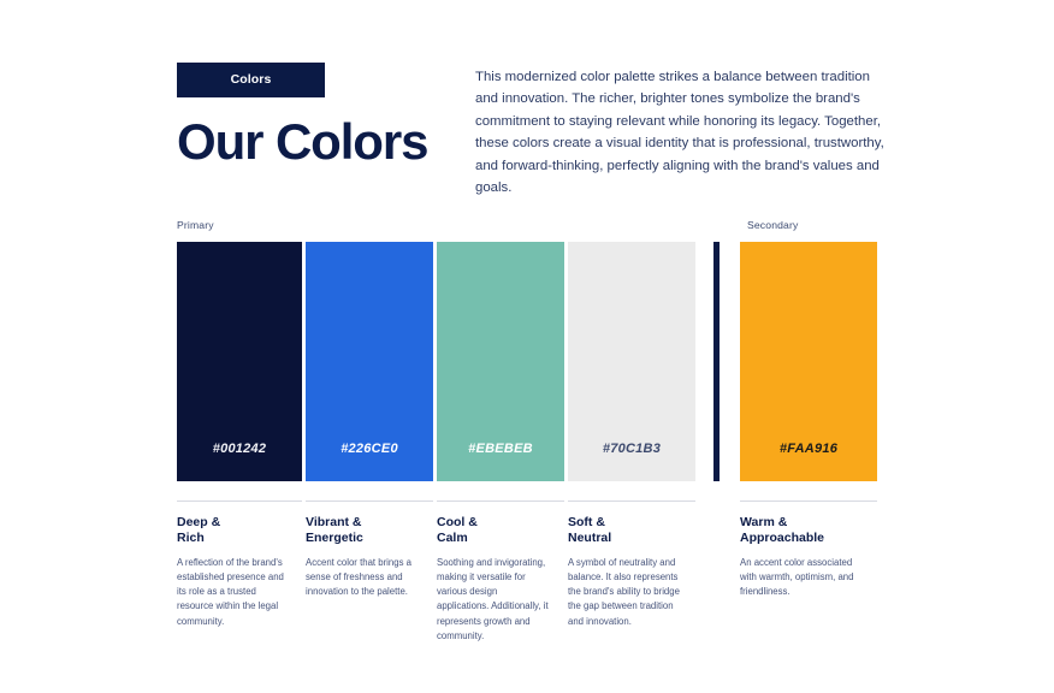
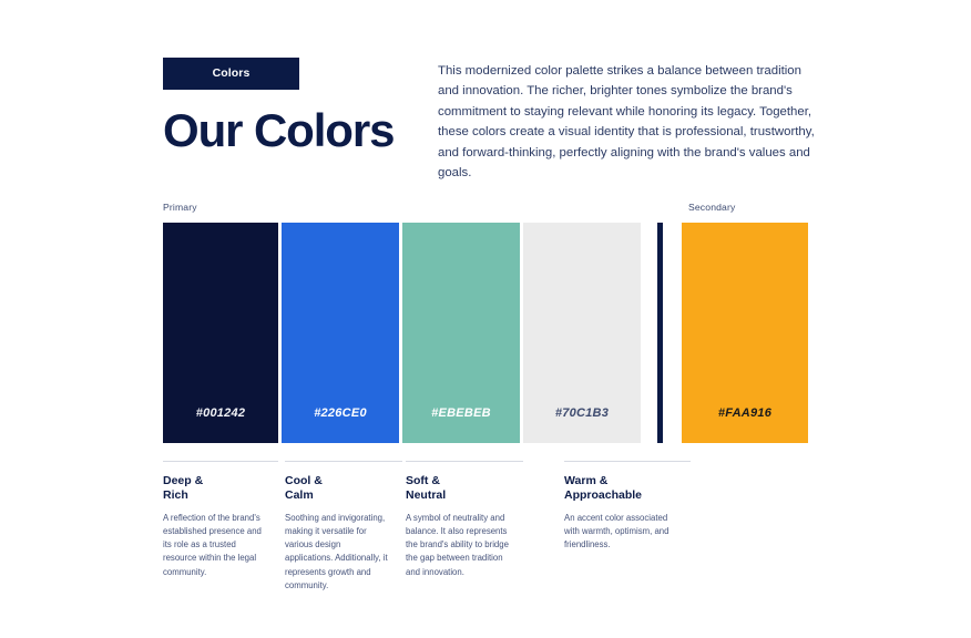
  Colors
  Our Colors
  This modernized color palette strikes a balance between tradition and innovation. The richer, brighter tones symbolize the brand's commitment to staying relevant while honoring its legacy. Together, these colors create a visual identity that is professional, trustworthy, and forward-thinking, perfectly aligning with the brand's values and goals.
  Primary
  Secondary
  #001242
  #226CE0
  #EBEBEB
  #70C1B3
  #FAA916
  Deep &
  Rich
  A reflection of the brand's established presence and its role as a trusted resource within the legal community.
- Vibrant &
- Energetic
- Accent color that brings a sense of freshness and innovation to the palette.
  Cool &
  Calm
  Soothing and invigorating, making it versatile for various design applications. Additionally, it represents growth and community.
  Soft &
  Neutral
  A symbol of neutrality and balance. It also represents the brand's ability to bridge the gap between tradition and innovation.
  Warm &
  Approachable
  An accent color associated with warmth, optimism, and friendliness.
